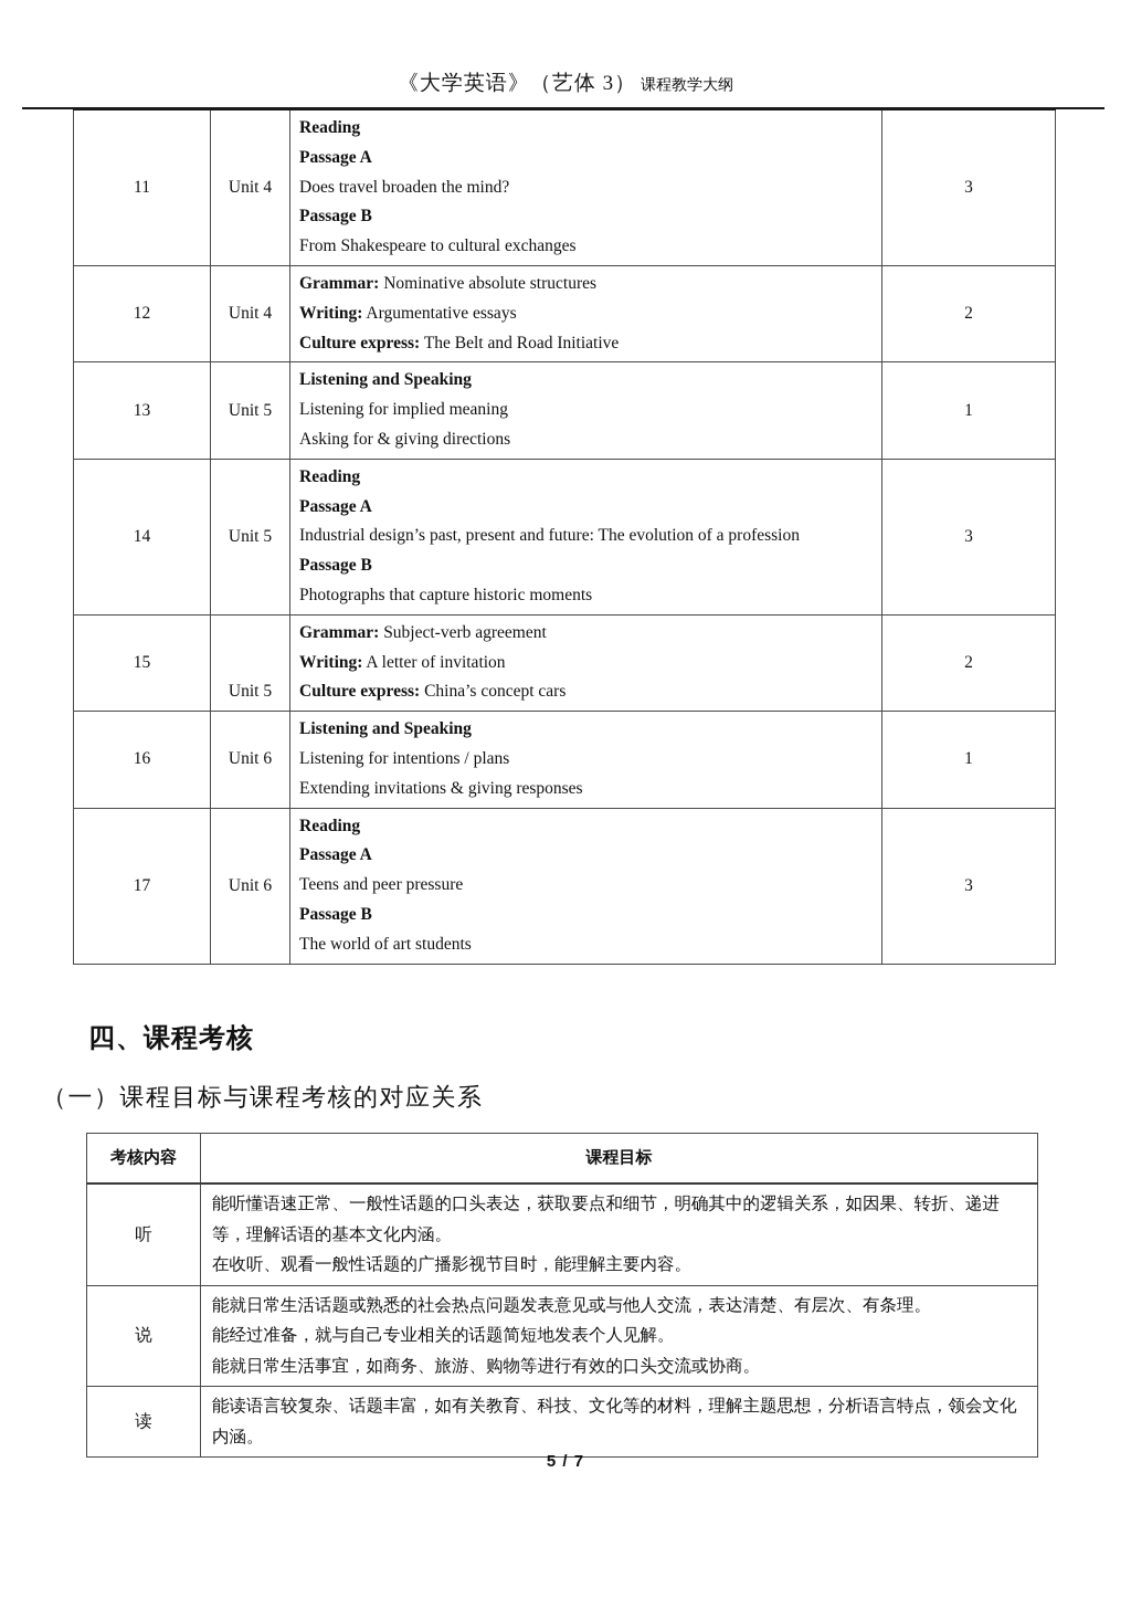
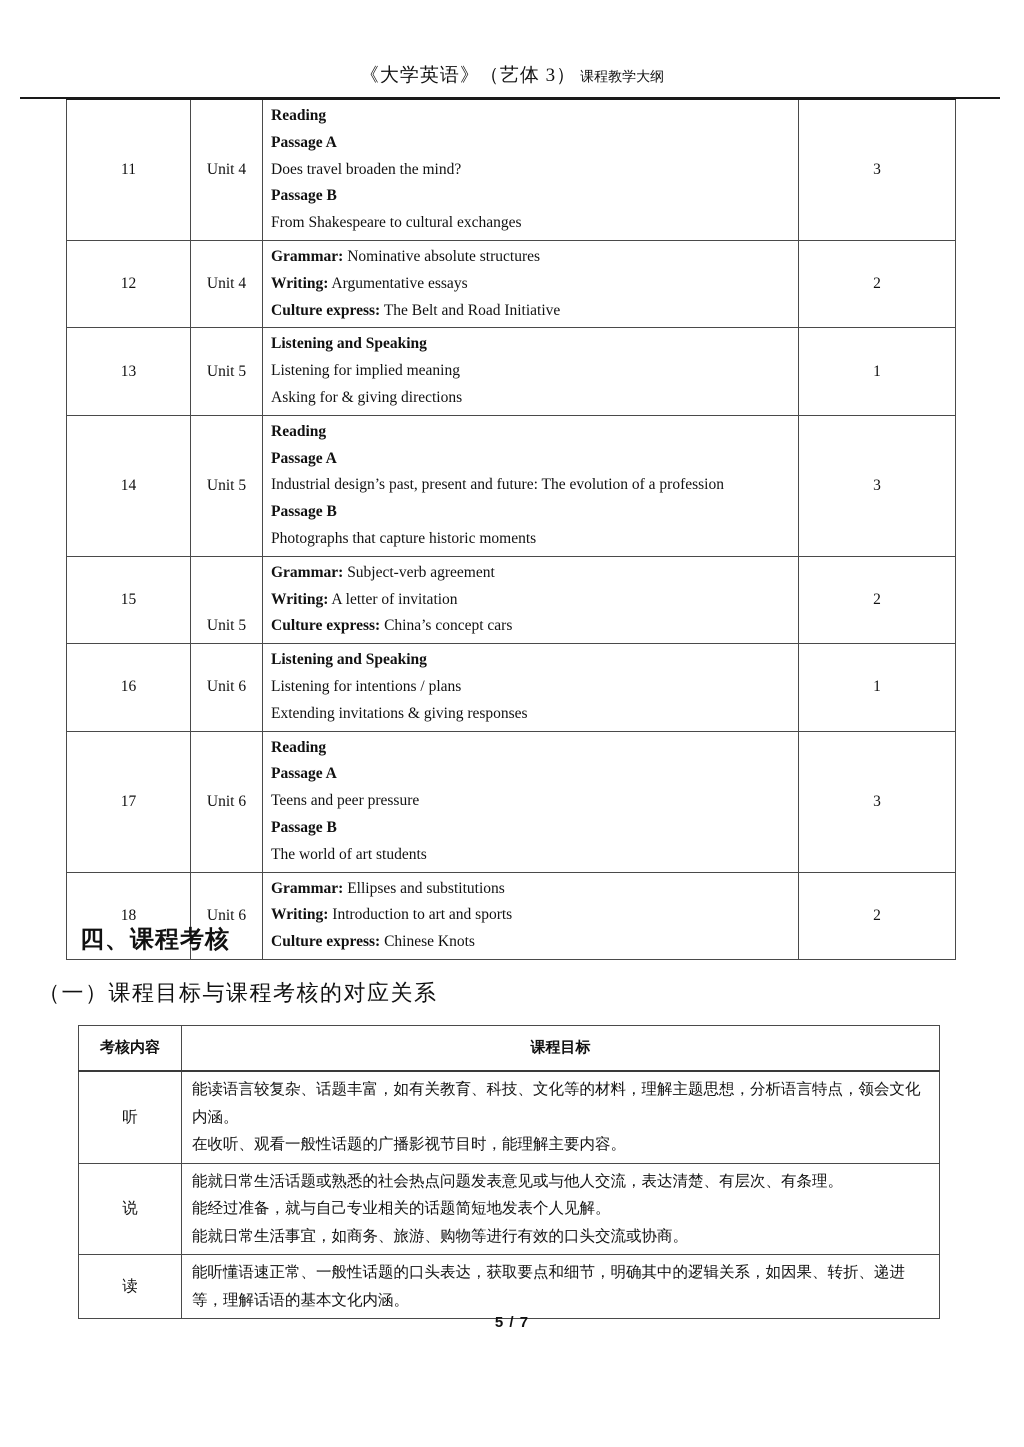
  《大学英语》（艺体 3） 课程教学大纲
  11	Unit 4	ReadingPassage ADoes travel broaden the mind?Passage BFrom Shakespeare to cultural exchanges	3
  12	Unit 4	Grammar: Nominative absolute structuresWriting: Argumentative essaysCulture express: The Belt and Road Initiative	2
  13	Unit 5	Listening and SpeakingListening for implied meaningAsking for & giving directions	1
  14	Unit 5	ReadingPassage AIndustrial design’s past, present and future: The evolution of a professionPassage BPhotographs that capture historic moments	3
  15	Unit 5	Grammar: Subject-verb agreementWriting: A letter of invitationCulture express: China’s concept cars	2
  16	Unit 6	Listening and SpeakingListening for intentions / plansExtending invitations & giving responses	1
  17	Unit 6	ReadingPassage ATeens and peer pressurePassage BThe world of art students	3
+ 18	Unit 6	Grammar: Ellipses and substitutionsWriting: Introduction to art and sportsCulture express: Chinese Knots	2
  四、课程考核
  （一）课程目标与课程考核的对应关系
  考核内容	课程目标
- 听	能听懂语速正常、一般性话题的口头表达，获取要点和细节，明确其中的逻辑关系，如因果、转折、递进等，理解话语的基本文化内涵。在收听、观看一般性话题的广播影视节目时，能理解主要内容。
+ 听	能读语言较复杂、话题丰富，如有关教育、科技、文化等的材料，理解主题思想，分析语言特点，领会文化内涵。在收听、观看一般性话题的广播影视节目时，能理解主要内容。
  说	能就日常生活话题或熟悉的社会热点问题发表意见或与他人交流，表达清楚、有层次、有条理。能经过准备，就与自己专业相关的话题简短地发表个人见解。能就日常生活事宜，如商务、旅游、购物等进行有效的口头交流或协商。
- 读	能读语言较复杂、话题丰富，如有关教育、科技、文化等的材料，理解主题思想，分析语言特点，领会文化内涵。
+ 读	能听懂语速正常、一般性话题的口头表达，获取要点和细节，明确其中的逻辑关系，如因果、转折、递进等，理解话语的基本文化内涵。
  5 / 7
